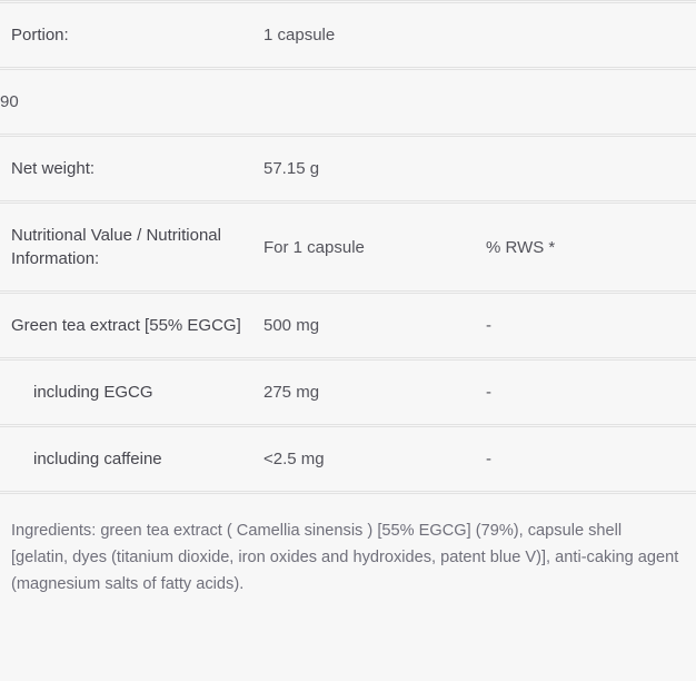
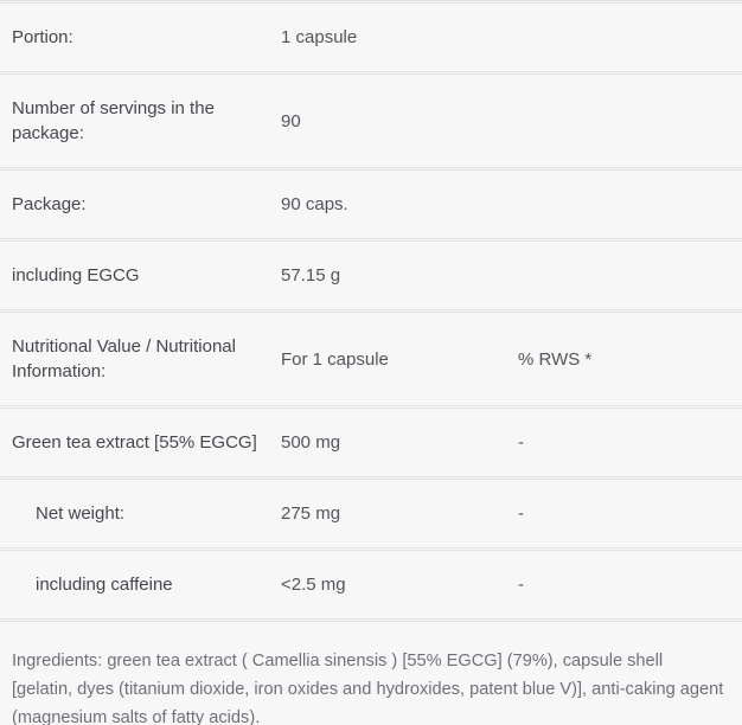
  Portion:
  1 capsule
+ Number of servings in the package:
  90
+ Package:
+ 90 caps.
- Net weight:
+ including EGCG
  57.15 g
  Nutritional Value / Nutritional Information:
  For 1 capsule
  % RWS *
  Green tea extract [55% EGCG]
  500 mg
  -
- including EGCG
+ Net weight:
  275 mg
  -
  including caffeine
  <2.5 mg
  -
  Ingredients: green tea extract ( Camellia sinensis ) [55% EGCG] (79%), capsule shell [gelatin, dyes (titanium dioxide, iron oxides and hydroxides, patent blue V)], anti-caking agent (magnesium salts of fatty acids).
